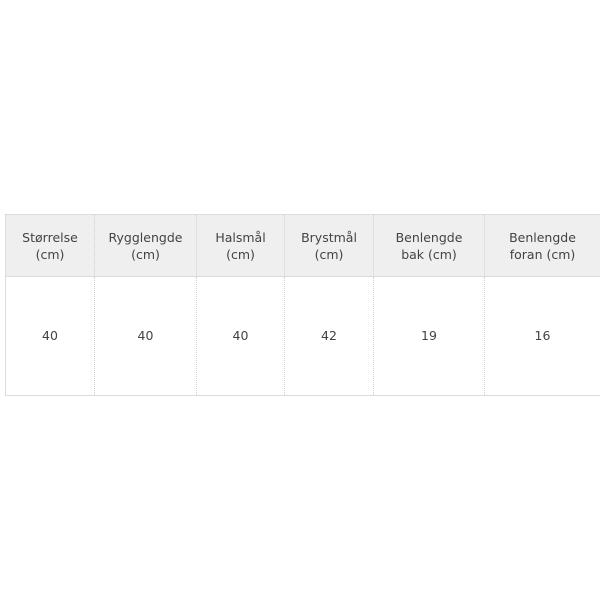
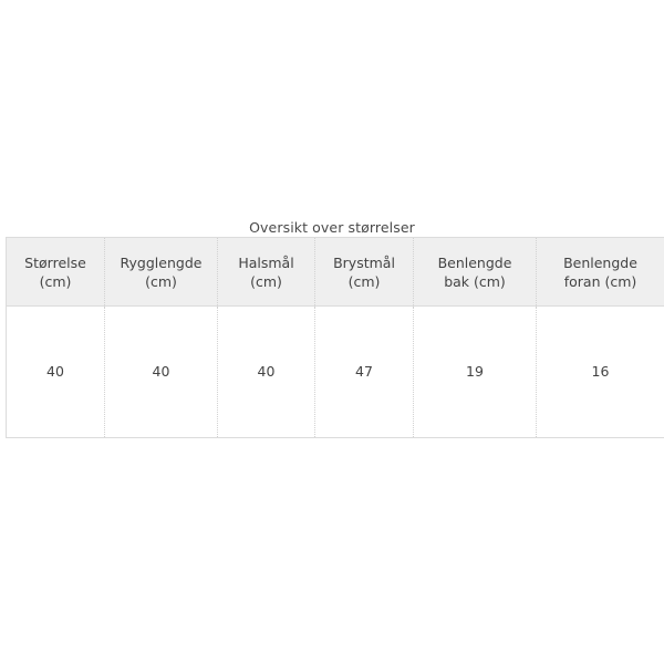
+ Oversikt over størrelser
  Størrelse (cm)	Rygglengde (cm)	Halsmål (cm)	Brystmål (cm)	Benlengde bak (cm)	Benlengde foran (cm)
- 40	40	40	42	19	16
+ 40	40	40	47	19	16
